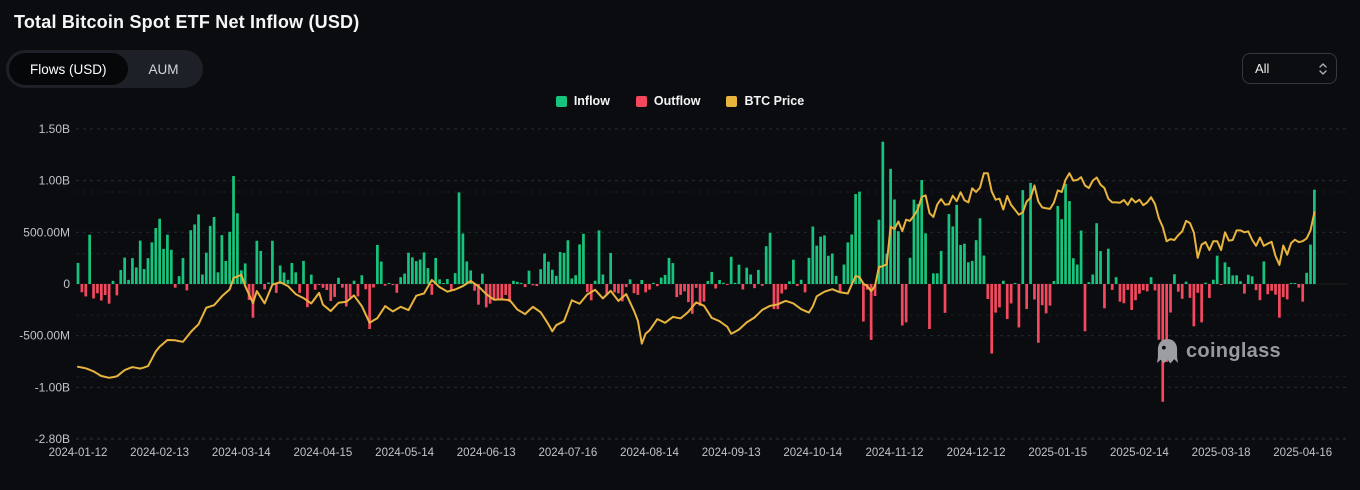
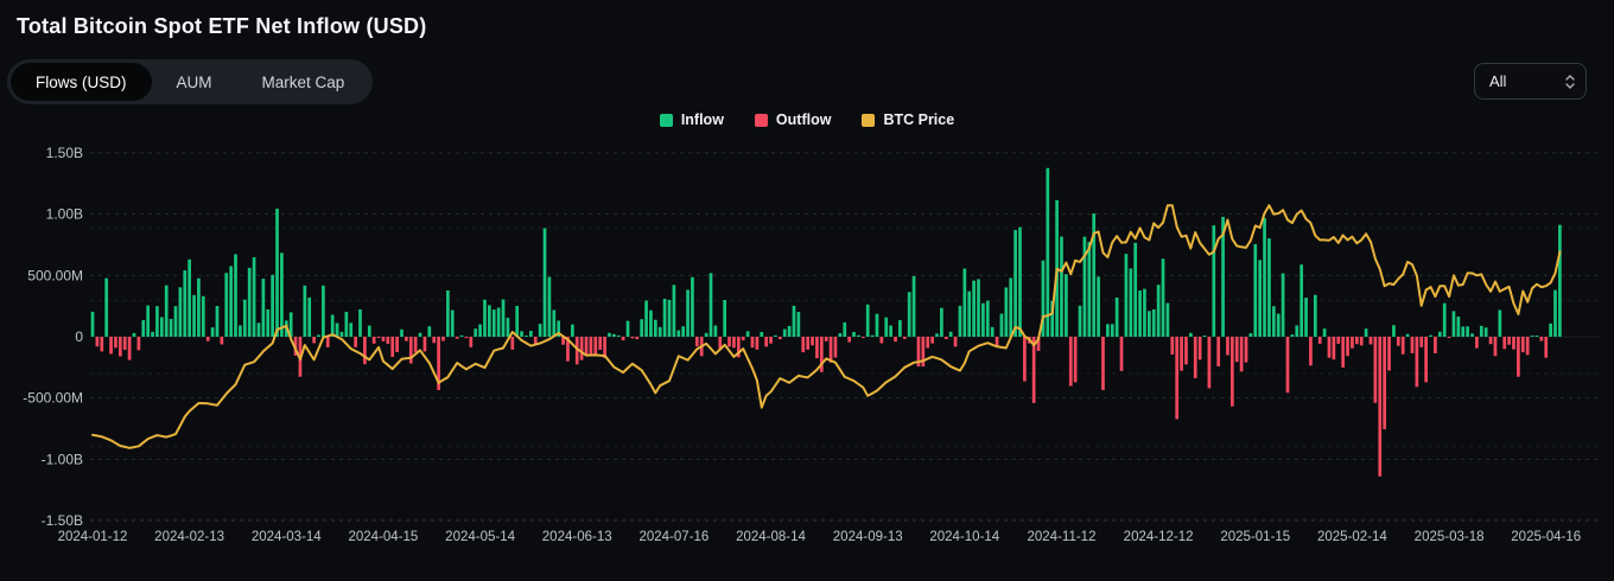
  Total Bitcoin Spot ETF Net Inflow (USD)
  Flows (USD)
  AUM
+ Market Cap
  All
  Inflow
  Outflow
  BTC Price
  1.50B
  1.00B
  500.00M
  0
  -500.00M
  -1.00B
- -2.80B
+ -1.50B
  2024-01-12
  2024-02-13
  2024-03-14
  2024-04-15
  2024-05-14
  2024-06-13
  2024-07-16
  2024-08-14
  2024-09-13
  2024-10-14
  2024-11-12
  2024-12-12
  2025-01-15
  2025-02-14
  2025-03-18
  2025-04-16
- coinglass
